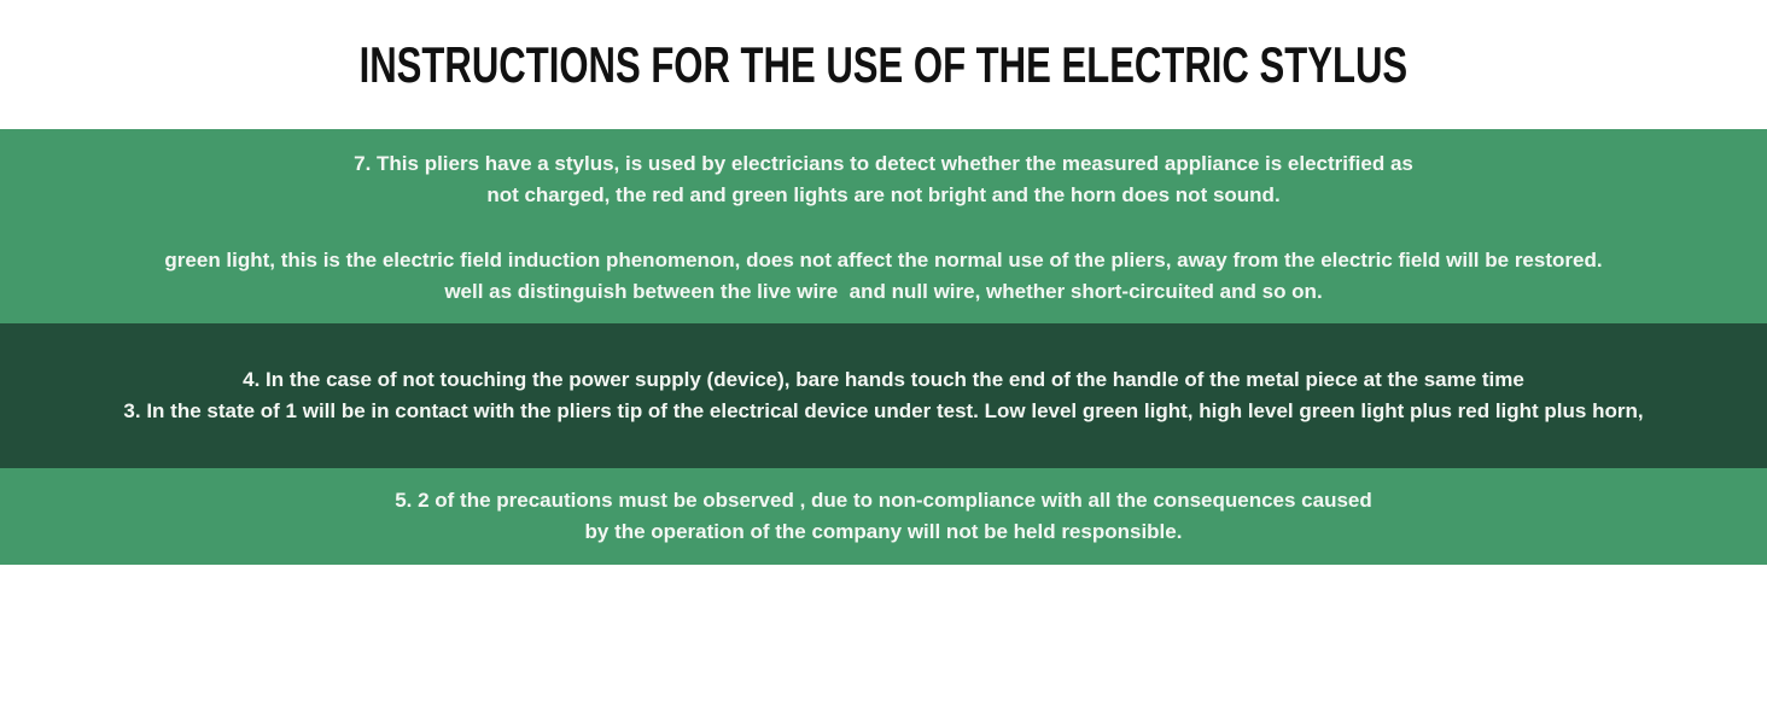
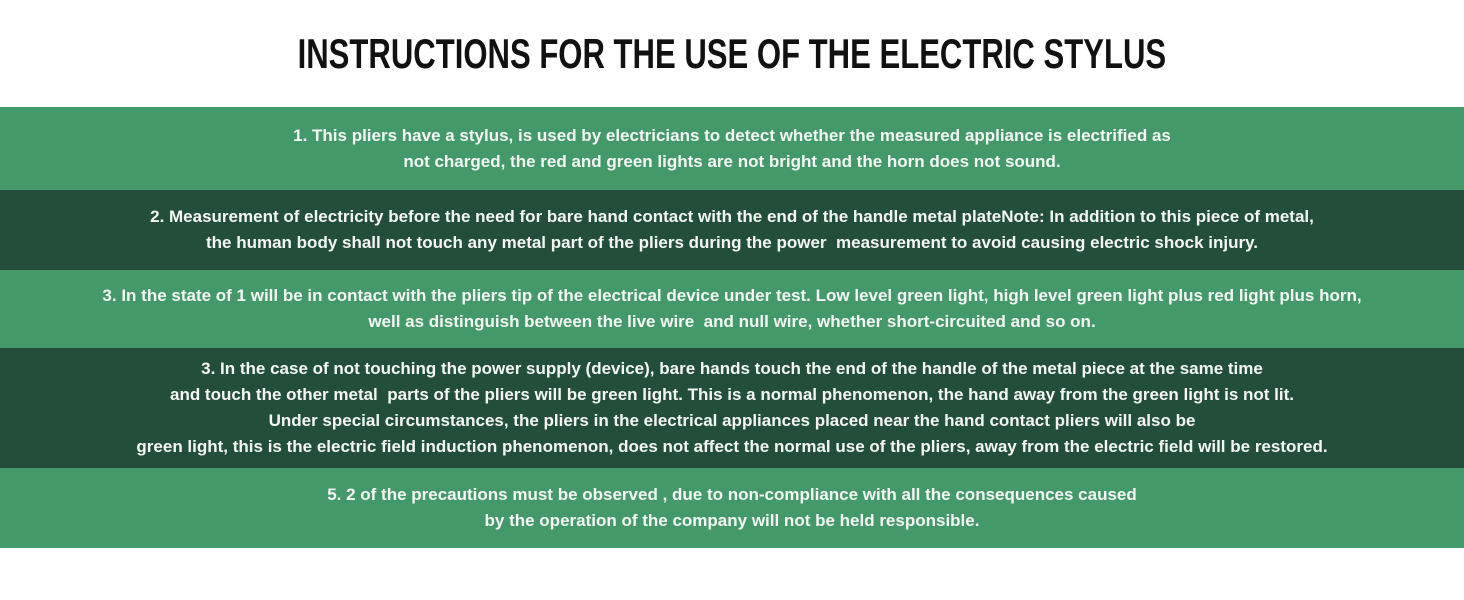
  INSTRUCTIONS FOR THE USE OF THE ELECTRIC STYLUS
- 7. This pliers have a stylus, is used by electricians to detect whether the measured appliance is electrified as
+ 1. This pliers have a stylus, is used by electricians to detect whether the measured appliance is electrified as
  not charged, the red and green lights are not bright and the horn does not sound.
+ 2. Measurement of electricity before the need for bare hand contact with the end of the handle metal plateNote: In addition to this piece of metal,
+ the human body shall not touch any metal part of the pliers during the power measurement to avoid causing electric shock injury.
- green light, this is the electric field induction phenomenon, does not affect the normal use of the pliers, away from the electric field will be restored.
+ 3. In the state of 1 will be in contact with the pliers tip of the electrical device under test. Low level green light, high level green light plus red light plus horn,
  well as distinguish between the live wire and null wire, whether short-circuited and so on.
- 4. In the case of not touching the power supply (device), bare hands touch the end of the handle of the metal piece at the same time
+ 3. In the case of not touching the power supply (device), bare hands touch the end of the handle of the metal piece at the same time
+ and touch the other metal parts of the pliers will be green light. This is a normal phenomenon, the hand away from the green light is not lit.
+ Under special circumstances, the pliers in the electrical appliances placed near the hand contact pliers will also be
- 3. In the state of 1 will be in contact with the pliers tip of the electrical device under test. Low level green light, high level green light plus red light plus horn,
+ green light, this is the electric field induction phenomenon, does not affect the normal use of the pliers, away from the electric field will be restored.
  5. 2 of the precautions must be observed , due to non-compliance with all the consequences caused
  by the operation of the company will not be held responsible.
